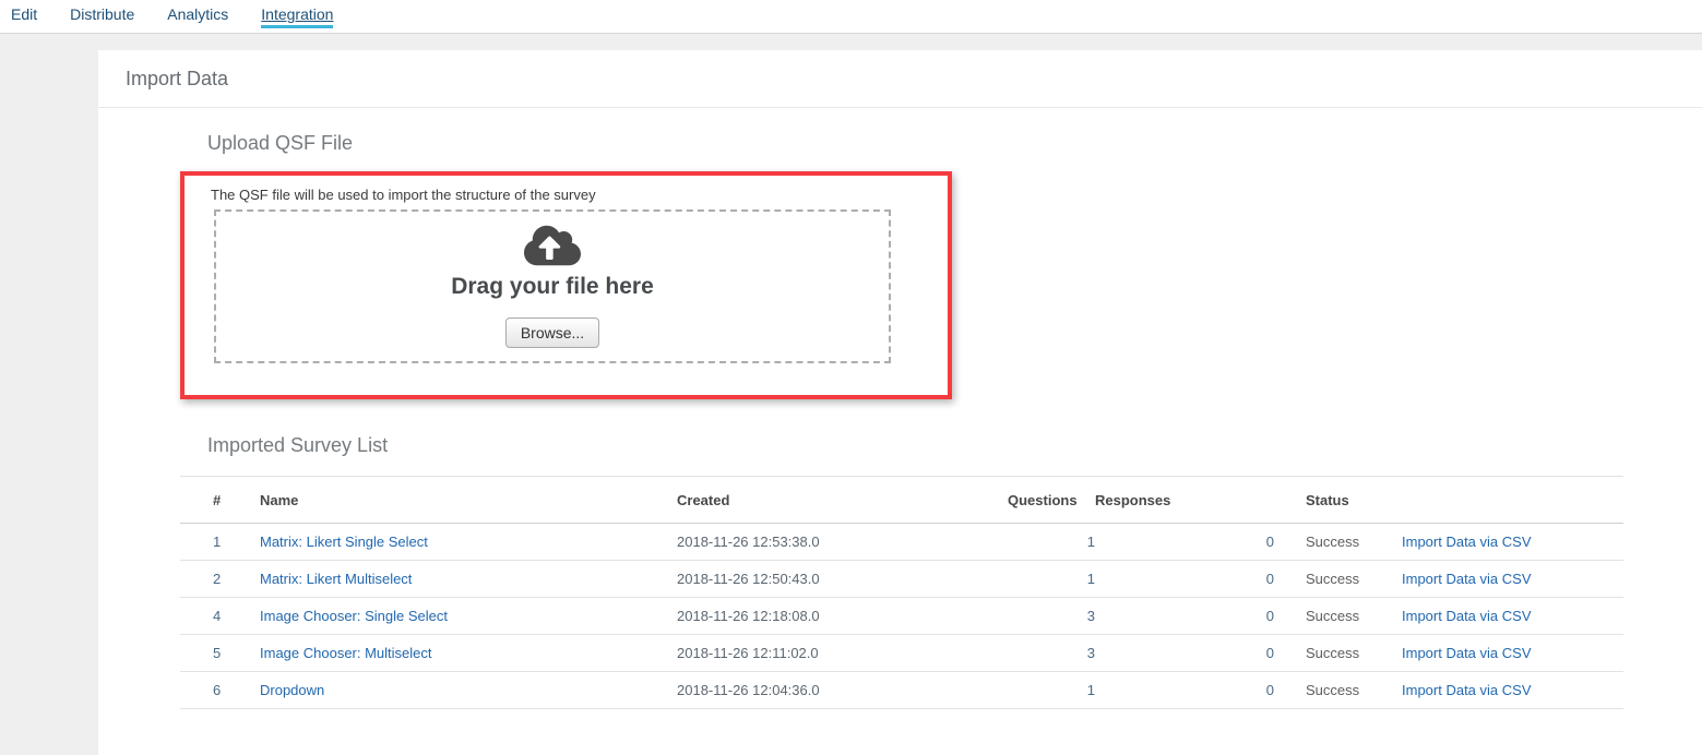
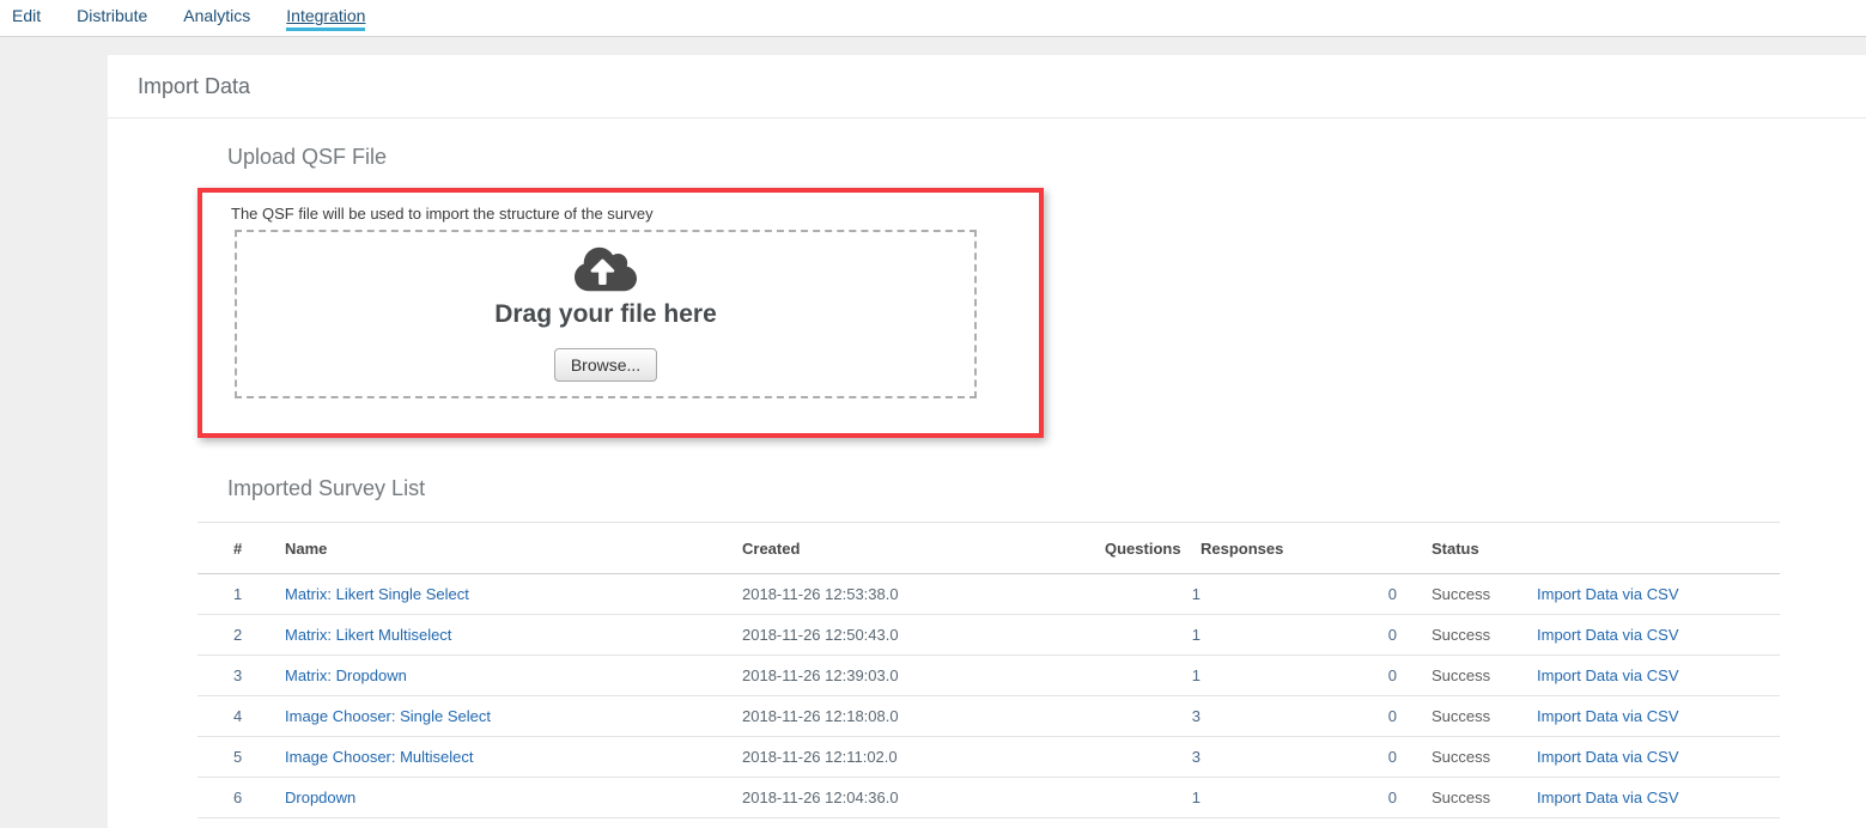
  Edit
  Distribute
  Analytics
  Integration
  Import Data
  Upload QSF File
  The QSF file will be used to import the structure of the survey
  Drag your file here
  Browse...
  Imported Survey List
  #	Name	Created	Questions	Responses	Status
  1	Matrix: Likert Single Select	2018-11-26 12:53:38.0	1	0	Success	Import Data via CSV
  2	Matrix: Likert Multiselect	2018-11-26 12:50:43.0	1	0	Success	Import Data via CSV
+ 3	Matrix: Dropdown	2018-11-26 12:39:03.0	1	0	Success	Import Data via CSV
  4	Image Chooser: Single Select	2018-11-26 12:18:08.0	3	0	Success	Import Data via CSV
  5	Image Chooser: Multiselect	2018-11-26 12:11:02.0	3	0	Success	Import Data via CSV
  6	Dropdown	2018-11-26 12:04:36.0	1	0	Success	Import Data via CSV
